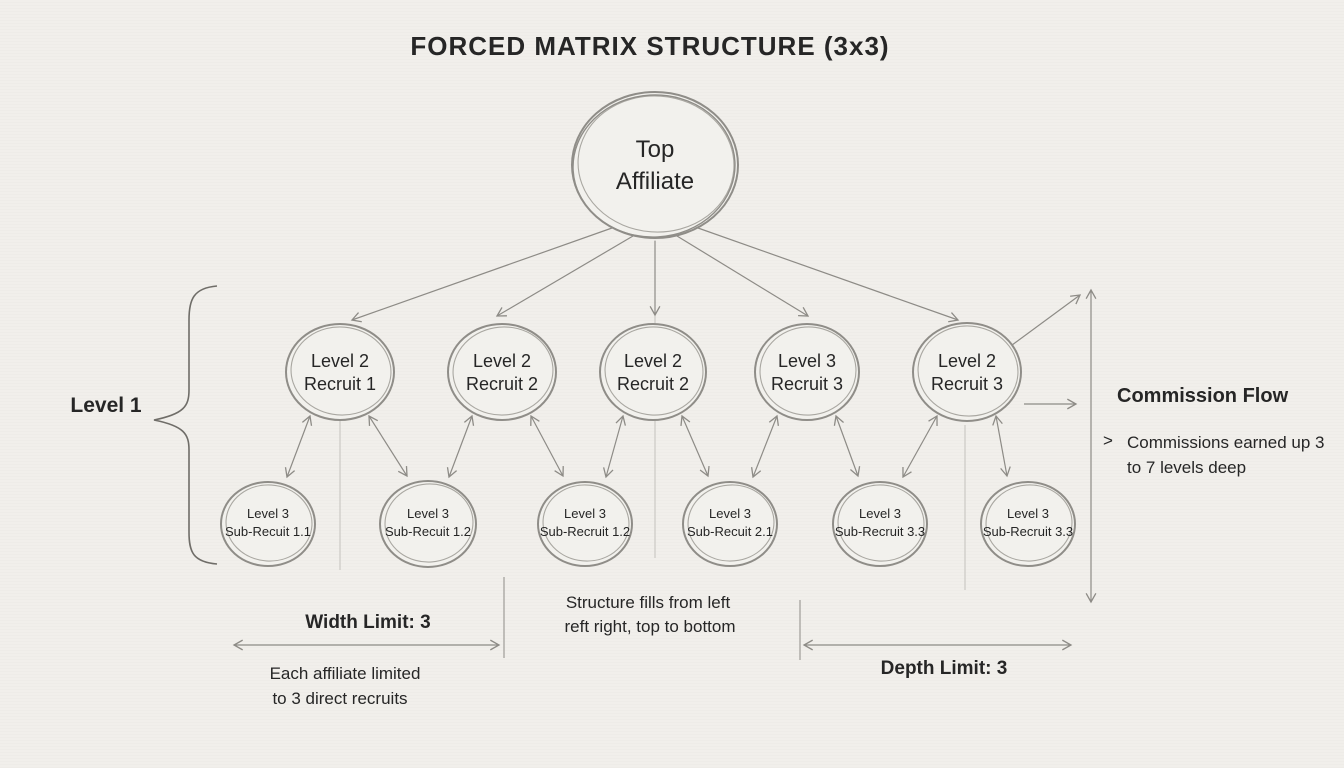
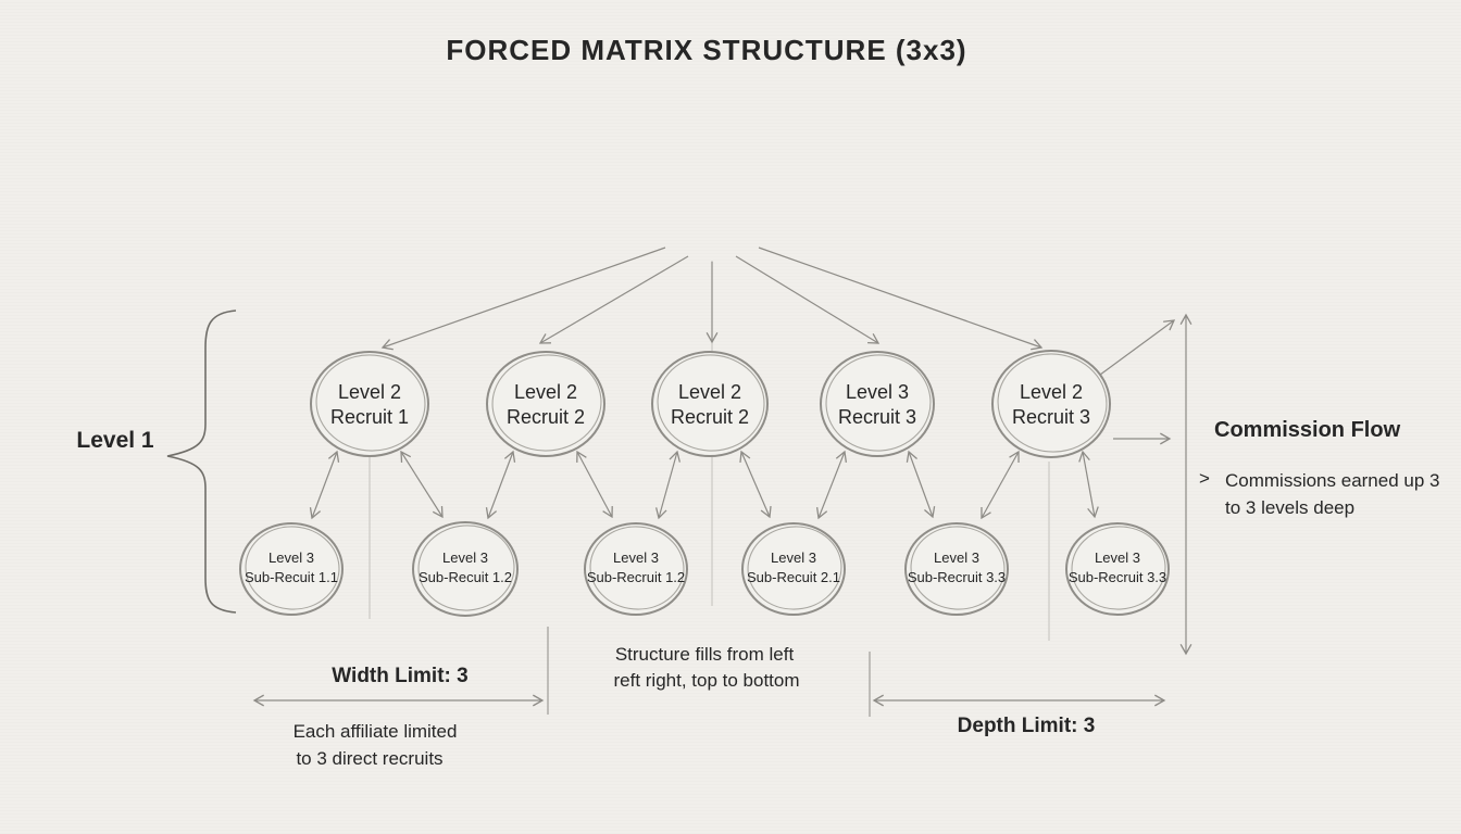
  FORCED MATRIX STRUCTURE (3x3)
- Top
- Affiliate
  Level 2
  Recruit 1
  Level 2
  Recruit 2
  Level 2
  Recruit 2
  Level 3
  Recruit 3
  Level 2
  Recruit 3
  Level 3
  Sub-Recuit 1.1
  Level 3
  Sub-Recuit 1.2
  Level 3
  Sub-Recruit 1.2
  Level 3
  Sub-Recuit 2.1
  Level 3
  Sub-Recruit 3.3
  Level 3
  Sub-Recruit 3.3
  Level 1
  Commission Flow
  >
  Commissions earned up 3
- to 7 levels deep
+ to 3 levels deep
  Width Limit: 3
  Each affiliate limited
  to 3 direct recruits
  Structure fills from left
  reft right, top to bottom
  Depth Limit: 3
